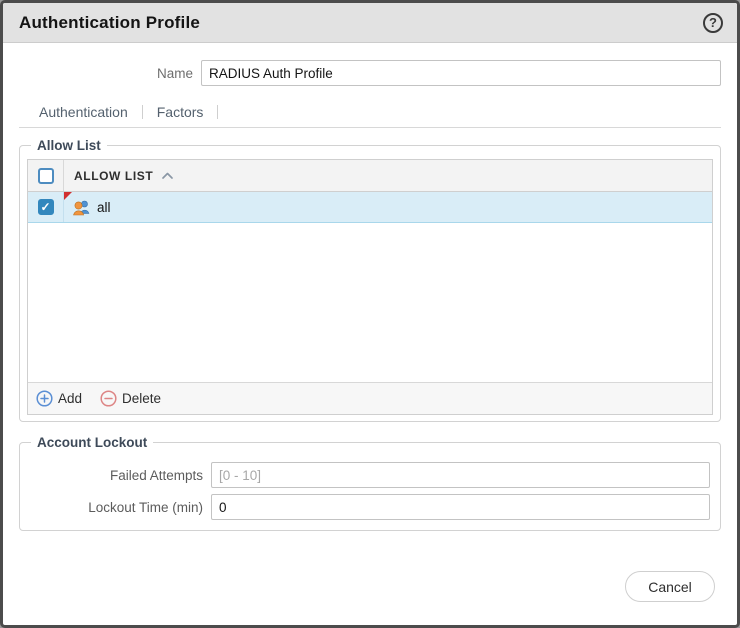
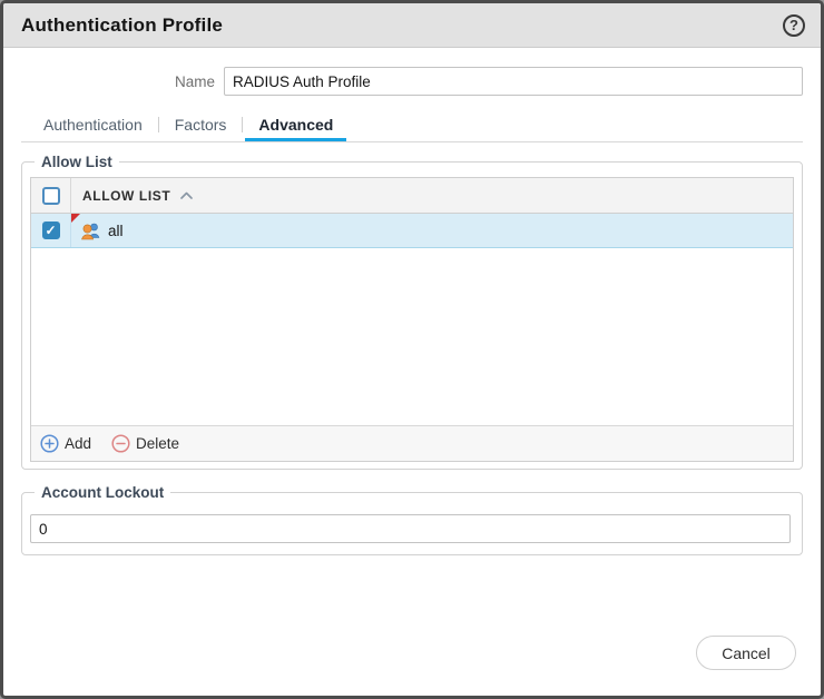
  Authentication Profile
  ?
  Name
  RADIUS Auth Profile
  Authentication
  Factors
+ Advanced
  Allow List
  ALLOW LIST
  ✓
  all
  Add
  Delete
  Account Lockout
- Failed Attempts
- [0 - 10]
- Lockout Time (min)
  0
  Cancel
